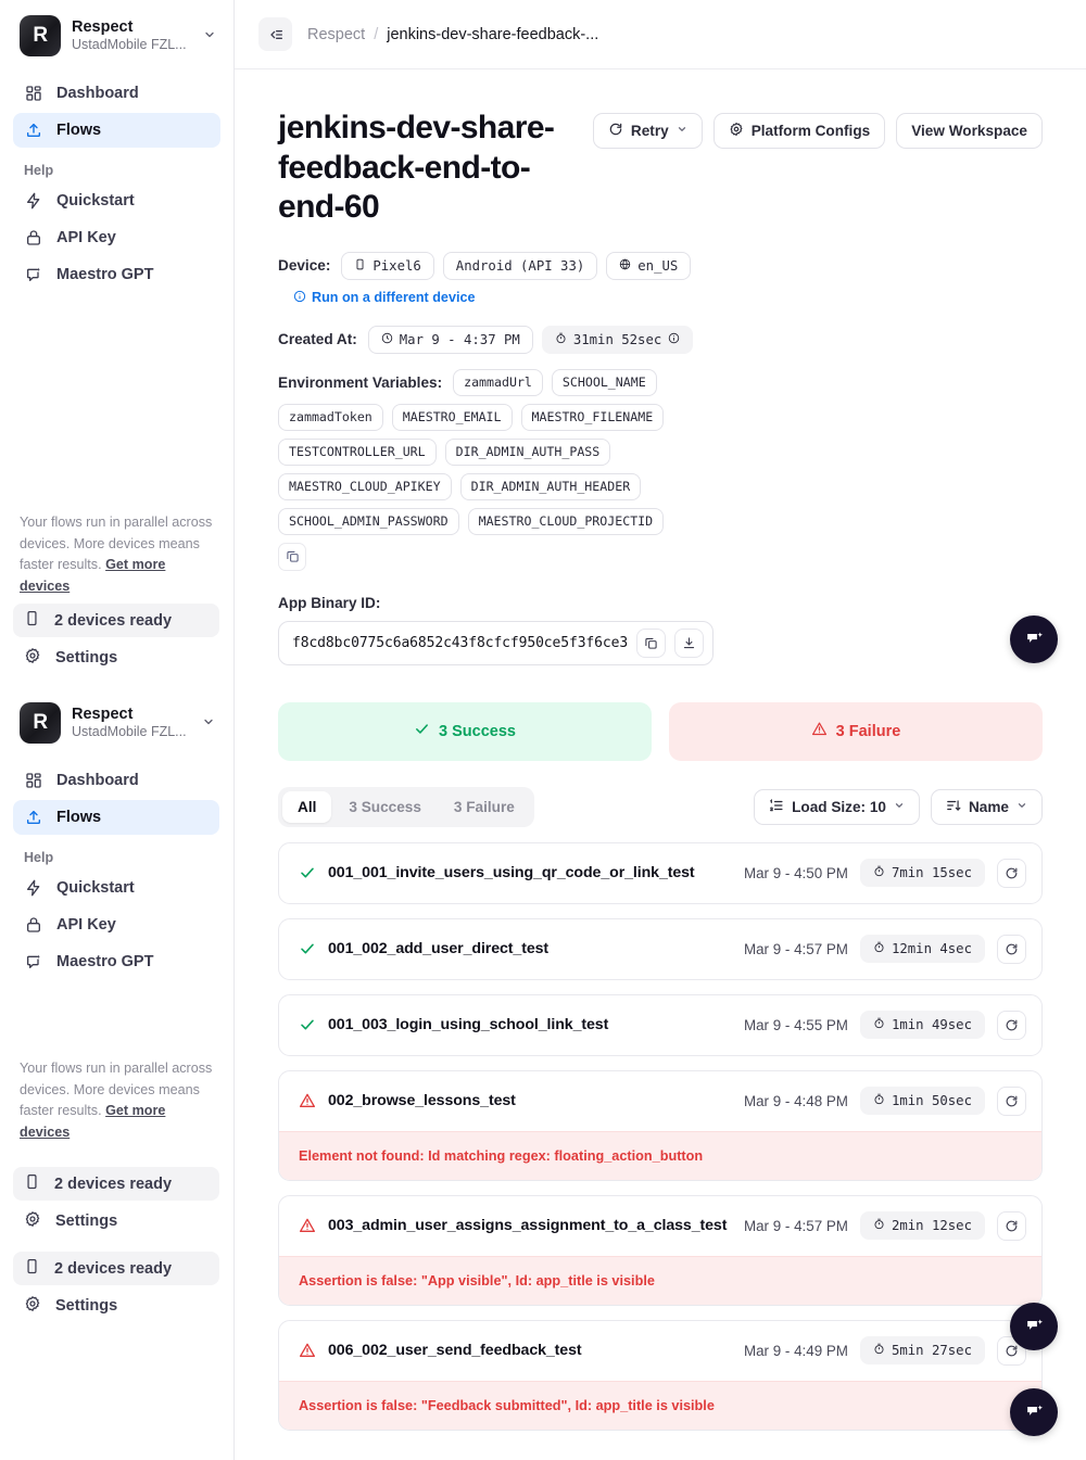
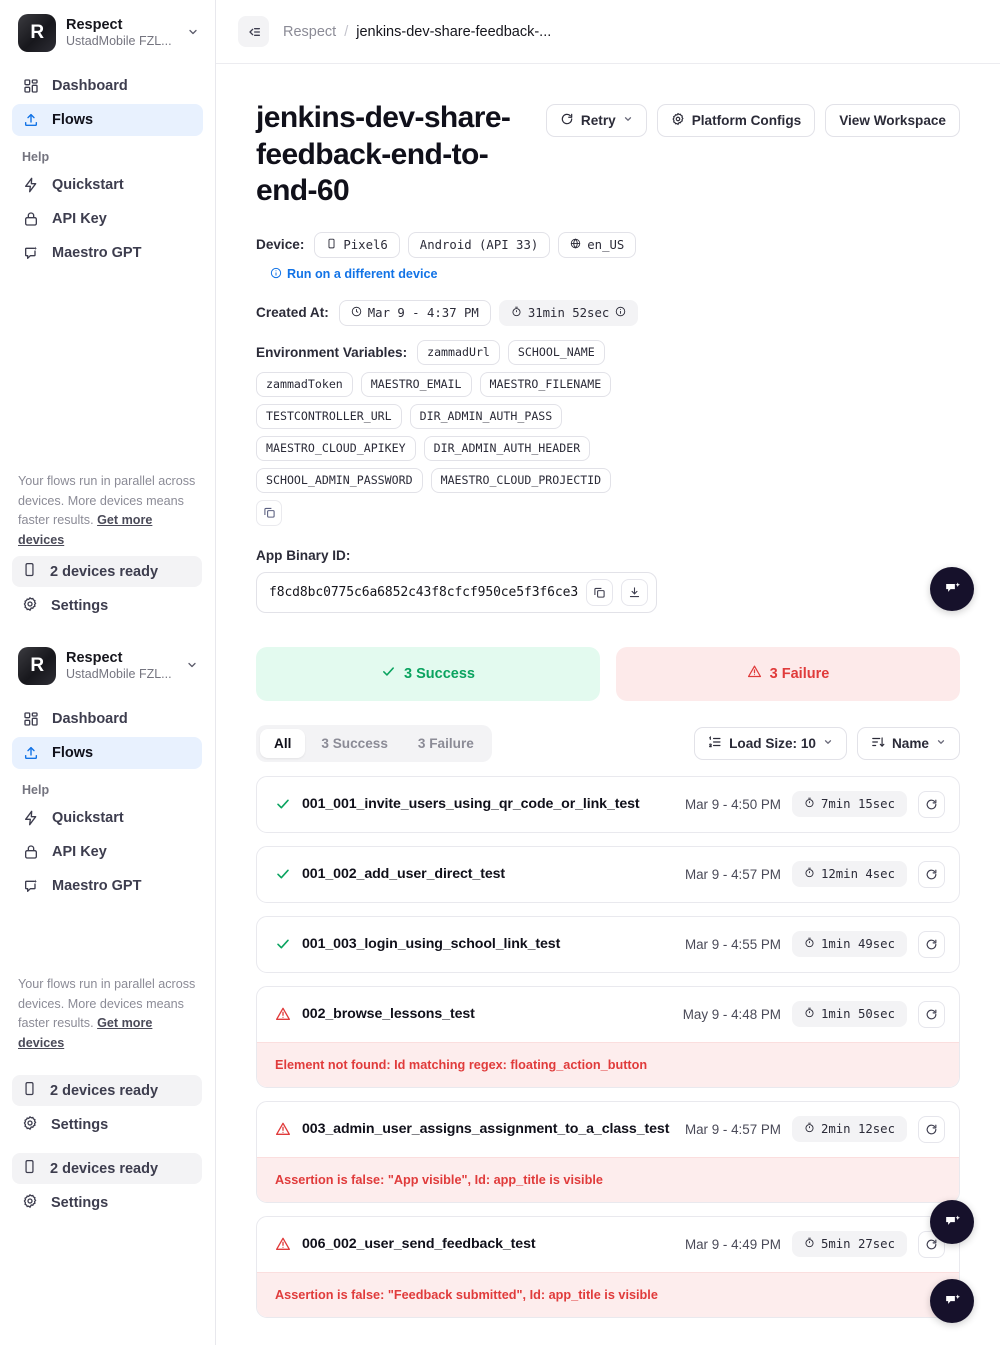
  R
  Respect
  UstadMobile FZL...
  Dashboard
  Flows
  Help
  Quickstart
  API Key
  Maestro GPT
  Your flows run in parallel across devices. More devices means faster results. Get more devices
  2 devices ready
  Settings
  R
  Respect
  UstadMobile FZL...
  Dashboard
  Flows
  Help
  Quickstart
  API Key
  Maestro GPT
  Your flows run in parallel across devices. More devices means faster results. Get more devices
  2 devices ready
  Settings
  2 devices ready
  Settings
  Respect
  /
  jenkins-dev-share-feedback-...
  jenkins-dev-share-feedback-end-to-end-60
  Retry
  Platform Configs
  View Workspace
  Device:
  Pixel6
  Android (API 33)
  en_US
  Run on a different device
  Created At:
  Mar 9 - 4:37 PM
  31min 52sec
  Environment Variables:
  zammadUrl
  SCHOOL_NAME
  zammadToken
  MAESTRO_EMAIL
  MAESTRO_FILENAME
  TESTCONTROLLER_URL
  DIR_ADMIN_AUTH_PASS
  MAESTRO_CLOUD_APIKEY
  DIR_ADMIN_AUTH_HEADER
  SCHOOL_ADMIN_PASSWORD
  MAESTRO_CLOUD_PROJECTID
  App Binary ID:
  f8cd8bc0775c6a6852c43f8cfcf950ce5f3f6ce3
  3 Success
  3 Failure
  All
  3 Success
  3 Failure
  Load Size: 10
  Name
  001_001_invite_users_using_qr_code_or_link_test
  Mar 9 - 4:50 PM
  7min 15sec
  001_002_add_user_direct_test
  Mar 9 - 4:57 PM
  12min 4sec
  001_003_login_using_school_link_test
  Mar 9 - 4:55 PM
  1min 49sec
  002_browse_lessons_test
- Mar 9 - 4:48 PM
+ May 9 - 4:48 PM
  1min 50sec
  Element not found: Id matching regex: floating_action_button
  003_admin_user_assigns_assignment_to_a_class_test
  Mar 9 - 4:57 PM
  2min 12sec
  Assertion is false: "App visible", Id: app_title is visible
  006_002_user_send_feedback_test
  Mar 9 - 4:49 PM
  5min 27sec
  Assertion is false: "Feedback submitted", Id: app_title is visible
